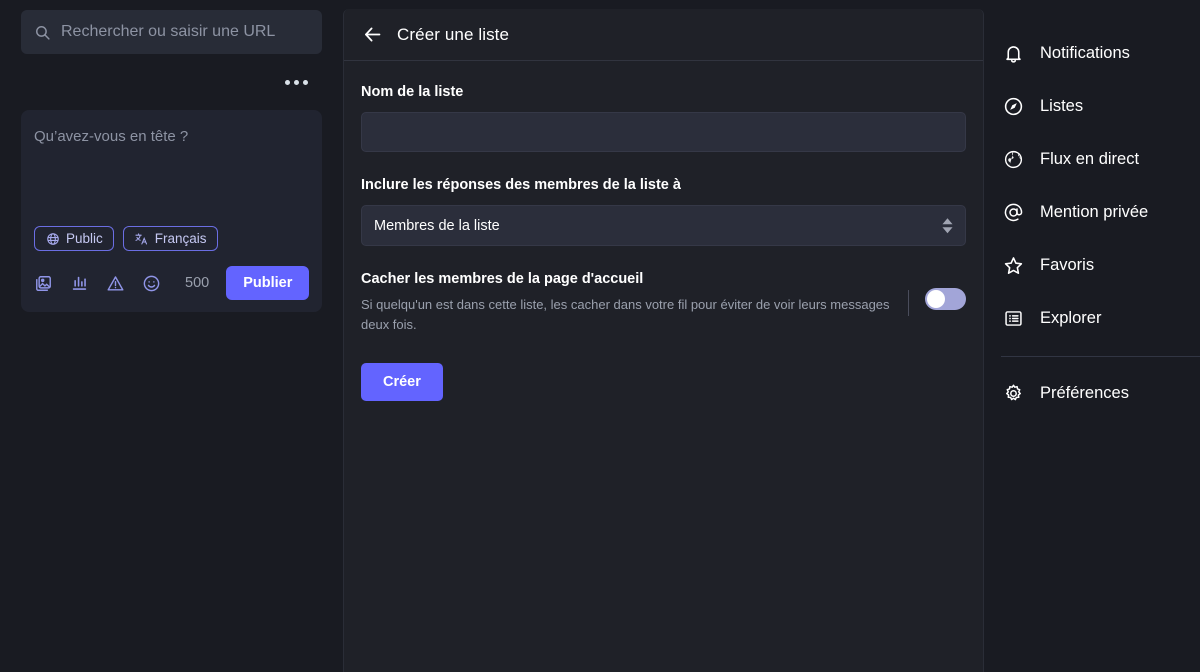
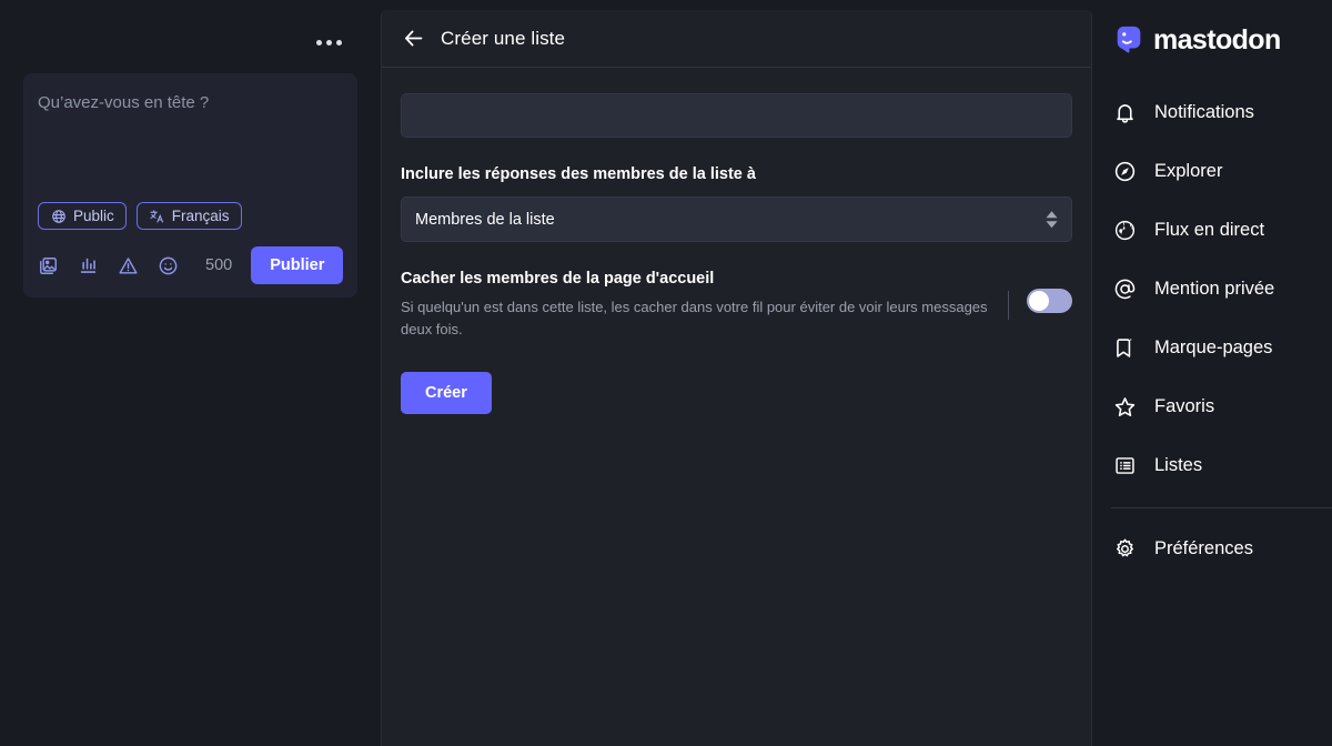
- Rechercher ou saisir une URL
  Qu’avez-vous en tête ?
  Public
  Français
  500
  Publier
  Créer une liste
- Nom de la liste
  Inclure les réponses des membres de la liste à
  Membres de la liste
  Cacher les membres de la page d'accueil
  Si quelqu'un est dans cette liste, les cacher dans votre fil pour éviter de voir leurs messages deux fois.
  Créer
+ mastodon
  Notifications
- Listes
+ Explorer
  Flux en direct
  Mention privée
+ Marque-pages
  Favoris
- Explorer
+ Listes
  Préférences
